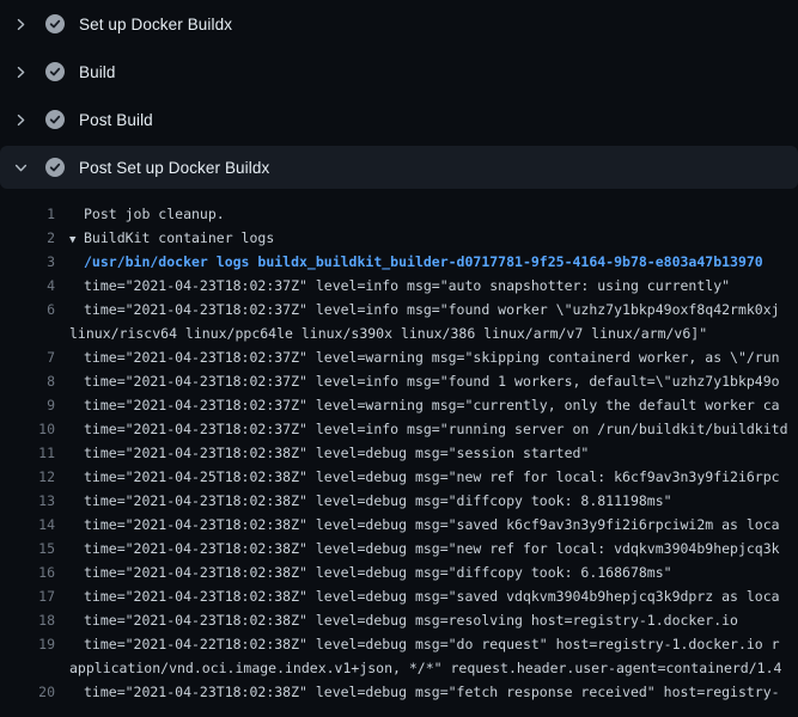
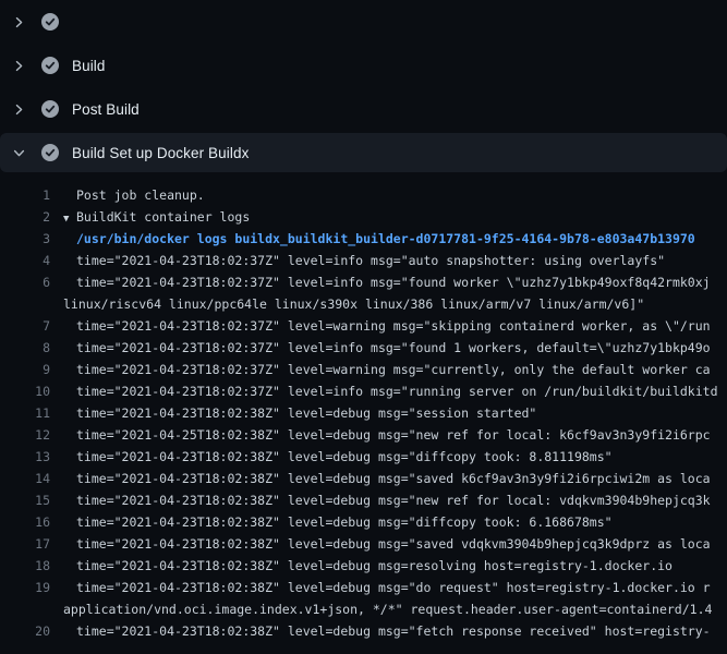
- Set up Docker Buildx
  Build
  Post Build
- Post Set up Docker Buildx
+ Build Set up Docker Buildx
  1
  Post job cleanup.
  2
  ▼ BuildKit container logs
  3
  /usr/bin/docker logs buildx_buildkit_builder-d0717781-9f25-4164-9b78-e803a47b13970
  4
- time="2021-04-23T18:02:37Z" level=info msg="auto snapshotter: using currently"
+ time="2021-04-23T18:02:37Z" level=info msg="auto snapshotter: using overlayfs"
  6
  time="2021-04-23T18:02:37Z" level=info msg="found worker \"uzhz7y1bkp49oxf8q42rmk0xj
  linux/riscv64 linux/ppc64le linux/s390x linux/386 linux/arm/v7 linux/arm/v6]"
  7
  time="2021-04-23T18:02:37Z" level=warning msg="skipping containerd worker, as \"/run
  8
  time="2021-04-23T18:02:37Z" level=info msg="found 1 workers, default=\"uzhz7y1bkp49o
  9
  time="2021-04-23T18:02:37Z" level=warning msg="currently, only the default worker ca
  10
  time="2021-04-23T18:02:37Z" level=info msg="running server on /run/buildkit/buildkitd
  11
  time="2021-04-23T18:02:38Z" level=debug msg="session started"
  12
  time="2021-04-25T18:02:38Z" level=debug msg="new ref for local: k6cf9av3n3y9fi2i6rpc
  13
  time="2021-04-23T18:02:38Z" level=debug msg="diffcopy took: 8.811198ms"
  14
  time="2021-04-23T18:02:38Z" level=debug msg="saved k6cf9av3n3y9fi2i6rpciwi2m as loca
  15
  time="2021-04-23T18:02:38Z" level=debug msg="new ref for local: vdqkvm3904b9hepjcq3k
  16
  time="2021-04-23T18:02:38Z" level=debug msg="diffcopy took: 6.168678ms"
  17
  time="2021-04-23T18:02:38Z" level=debug msg="saved vdqkvm3904b9hepjcq3k9dprz as loca
  18
  time="2021-04-23T18:02:38Z" level=debug msg=resolving host=registry-1.docker.io
  19
- time="2021-04-22T18:02:38Z" level=debug msg="do request" host=registry-1.docker.io r
+ time="2021-04-23T18:02:38Z" level=debug msg="do request" host=registry-1.docker.io r
  application/vnd.oci.image.index.v1+json, */*" request.header.user-agent=containerd/1.4
  20
  time="2021-04-23T18:02:38Z" level=debug msg="fetch response received" host=registry-
